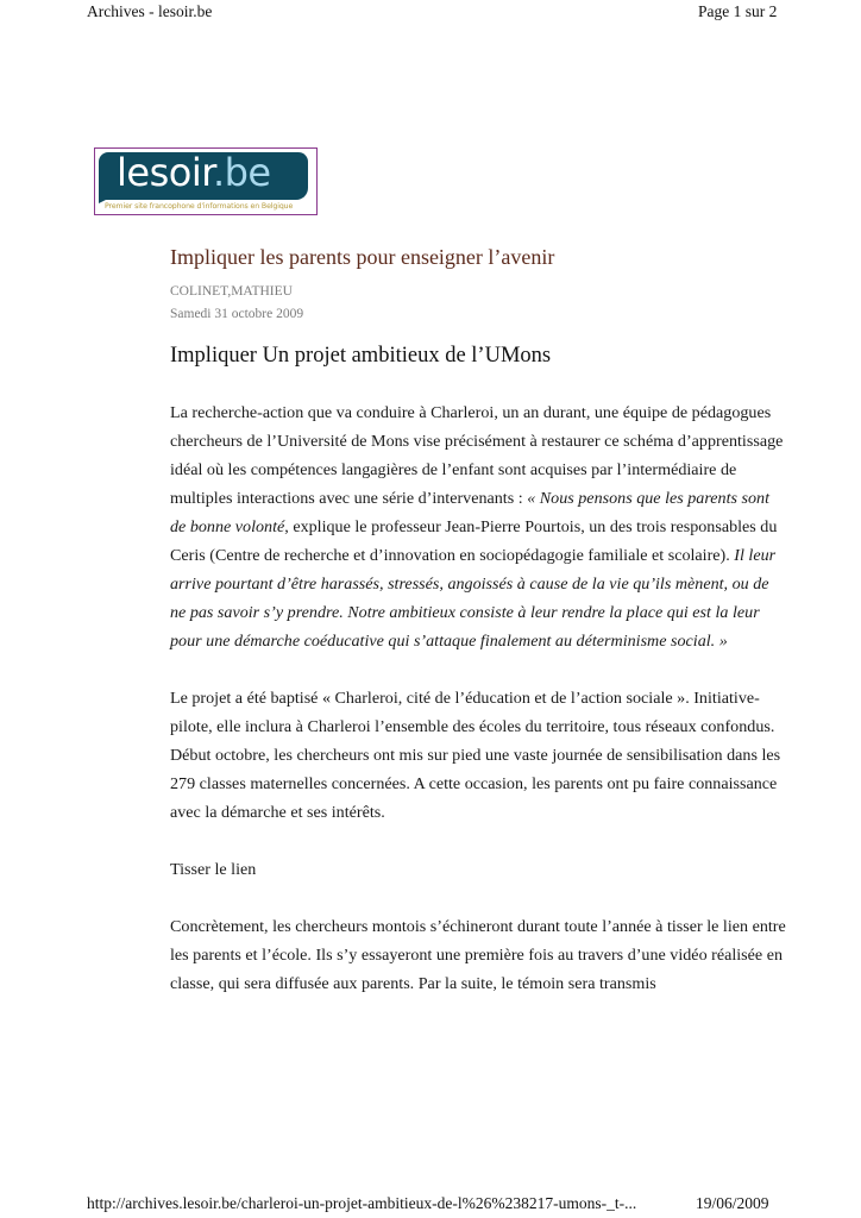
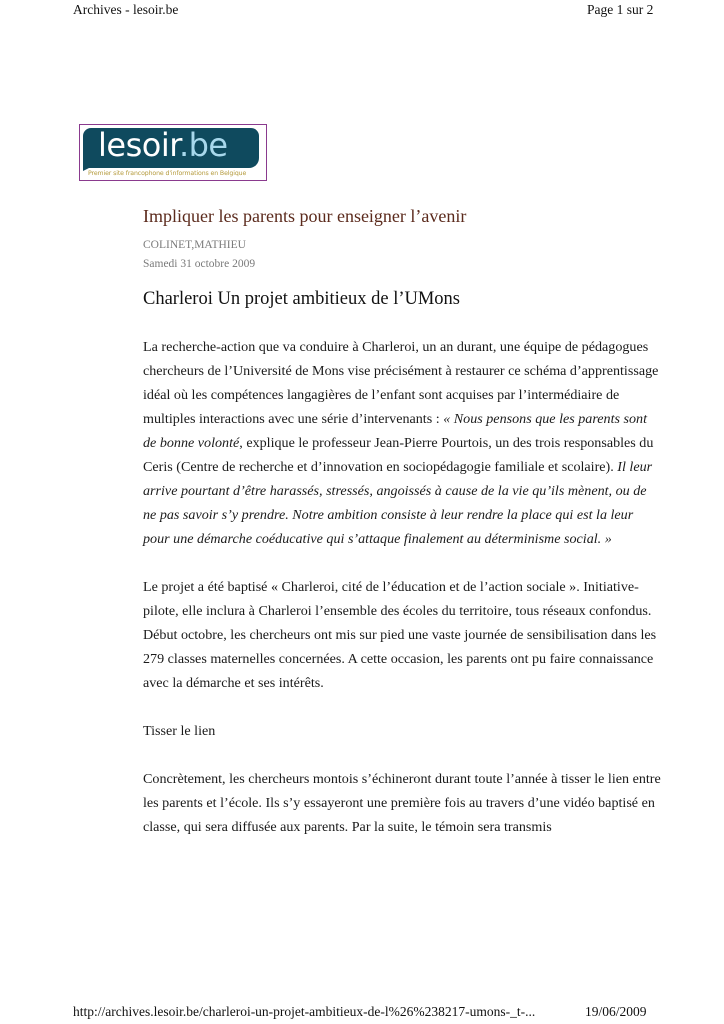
  Archives - lesoir.be
  Page 1 sur 2
  lesoir.be
  Impliquer les parents pour enseigner l’avenir
  COLINET,MATHIEU
  Samedi 31 octobre 2009
- Impliquer Un projet ambitieux de l’UMons
+ Charleroi Un projet ambitieux de l’UMons
- La recherche-action que va conduire à Charleroi, un an durant, une équipe de pédagogues chercheurs de l’Université de Mons vise précisément à restaurer ce schéma d’apprentissage idéal où les compétences langagières de l’enfant sont acquises par l’intermédiaire de multiples interactions avec une série d’intervenants : « Nous pensons que les parents sont de bonne volonté, explique le professeur Jean-Pierre Pourtois, un des trois responsables du Ceris (Centre de recherche et d’innovation en sociopédagogie familiale et scolaire). Il leur arrive pourtant d’être harassés, stressés, angoissés à cause de la vie qu’ils mènent, ou de ne pas savoir s’y prendre. Notre ambitieux consiste à leur rendre la place qui est la leur pour une démarche coéducative qui s’attaque finalement au déterminisme social. »
+ La recherche-action que va conduire à Charleroi, un an durant, une équipe de pédagogues chercheurs de l’Université de Mons vise précisément à restaurer ce schéma d’apprentissage idéal où les compétences langagières de l’enfant sont acquises par l’intermédiaire de multiples interactions avec une série d’intervenants : « Nous pensons que les parents sont de bonne volonté, explique le professeur Jean-Pierre Pourtois, un des trois responsables du Ceris (Centre de recherche et d’innovation en sociopédagogie familiale et scolaire). Il leur arrive pourtant d’être harassés, stressés, angoissés à cause de la vie qu’ils mènent, ou de ne pas savoir s’y prendre. Notre ambition consiste à leur rendre la place qui est la leur pour une démarche coéducative qui s’attaque finalement au déterminisme social. »
  Le projet a été baptisé « Charleroi, cité de l’éducation et de l’action sociale ». Initiative-pilote, elle inclura à Charleroi l’ensemble des écoles du territoire, tous réseaux confondus. Début octobre, les chercheurs ont mis sur pied une vaste journée de sensibilisation dans les 279 classes maternelles concernées. A cette occasion, les parents ont pu faire connaissance avec la démarche et ses intérêts.
  Tisser le lien
- Concrètement, les chercheurs montois s’échineront durant toute l’année à tisser le lien entre les parents et l’école. Ils s’y essayeront une première fois au travers d’une vidéo réalisée en classe, qui sera diffusée aux parents. Par la suite, le témoin sera transmis
+ Concrètement, les chercheurs montois s’échineront durant toute l’année à tisser le lien entre les parents et l’école. Ils s’y essayeront une première fois au travers d’une vidéo baptisé en classe, qui sera diffusée aux parents. Par la suite, le témoin sera transmis
  http://archives.lesoir.be/charleroi-un-projet-ambitieux-de-l%26%238217-umons-_t-...
  19/06/2009
